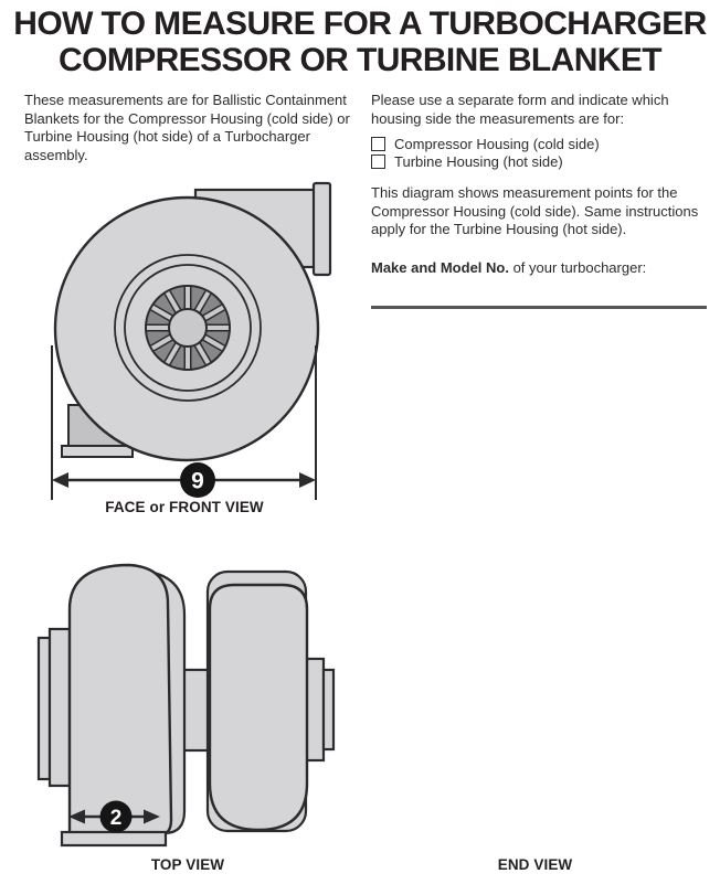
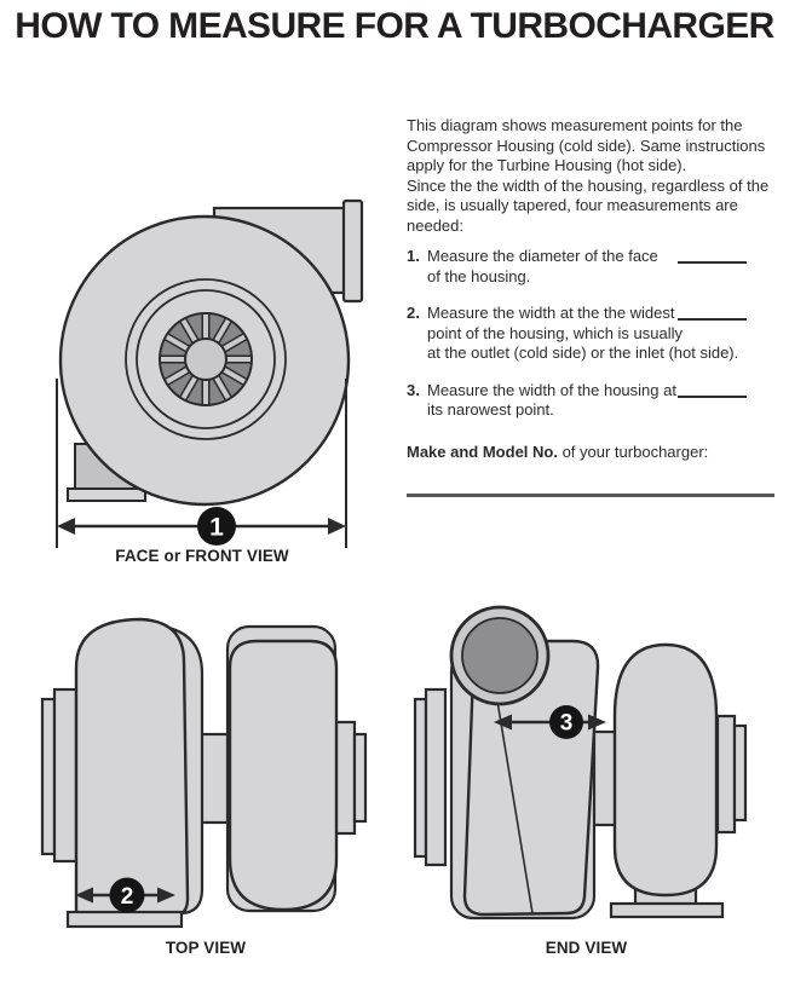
  HOW TO MEASURE FOR A TURBOCHARGER
- COMPRESSOR OR TURBINE BLANKET
- These measurements are for Ballistic Containment
- Blankets for the Compressor Housing (cold side) or
- Turbine Housing (hot side) of a Turbocharger
- assembly.
- Please use a separate form and indicate which
- housing side the measurements are for:
- Compressor Housing (cold side)
- Turbine Housing (hot side)
  This diagram shows measurement points for the
  Compressor Housing (cold side). Same instructions
  apply for the Turbine Housing (hot side).
+ Since the the width of the housing, regardless of the
+ side, is usually tapered, four measurements are
+ needed:
+ 1.
+ Measure the diameter of the face
+ of the housing.
+ 2.
+ Measure the width at the the widest
+ point of the housing, which is usually
+ at the outlet (cold side) or the inlet (hot side).
+ 3.
+ Measure the width of the housing at
+ its narowest point.
  Make and Model No. of your turbocharger:
- 9
+ 1
  FACE or FRONT VIEW
  2
  TOP VIEW
+ 3
  END VIEW
